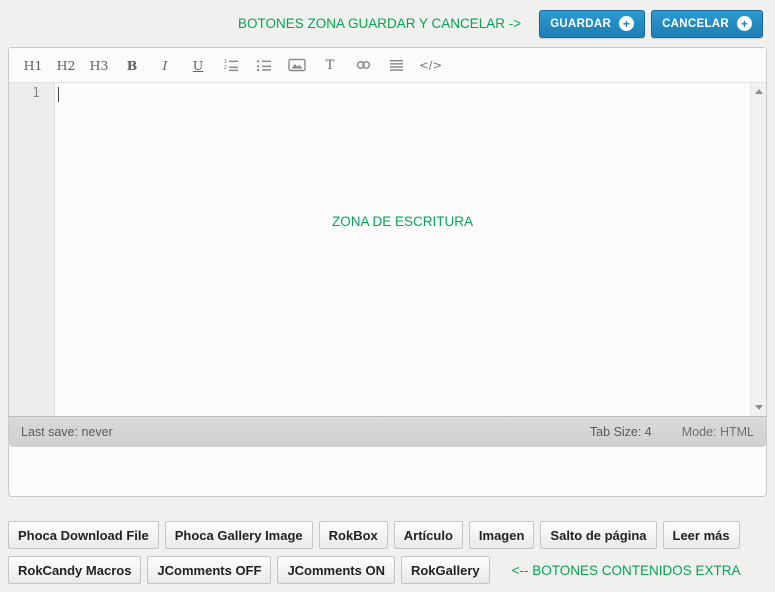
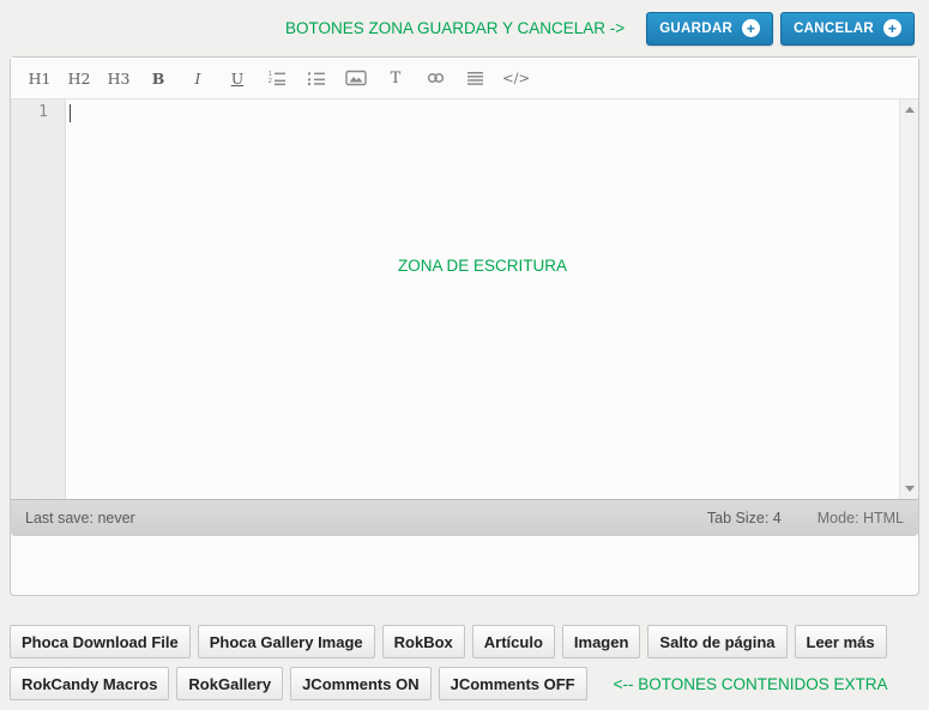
  BOTONES ZONA GUARDAR Y CANCELAR ->
  GUARDAR
  +
  CANCELAR
  +
  H1
  H2
  H3
  B
  I
  U
  T
  </>
  1
  ZONA DE ESCRITURA
  Last save: never
  Tab Size: 4
  Mode: HTML
  Phoca Download File
  Phoca Gallery Image
  RokBox
  Artículo
  Imagen
  Salto de página
  Leer más
  RokCandy Macros
- JComments OFF
+ RokGallery
  JComments ON
- RokGallery
+ JComments OFF
  <-- BOTONES CONTENIDOS EXTRA
